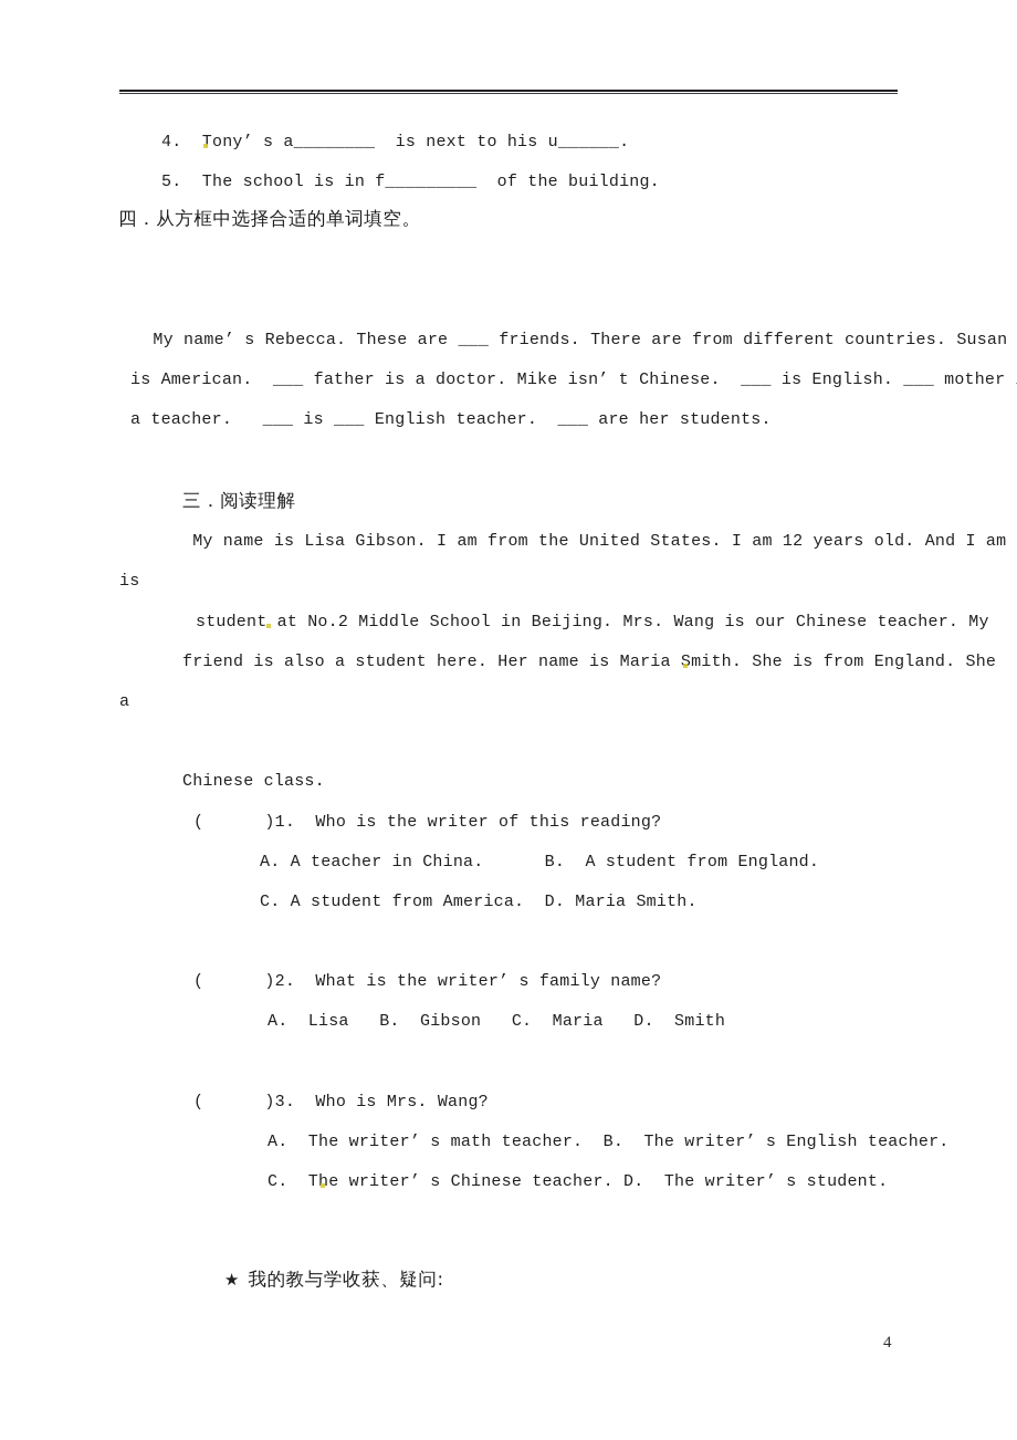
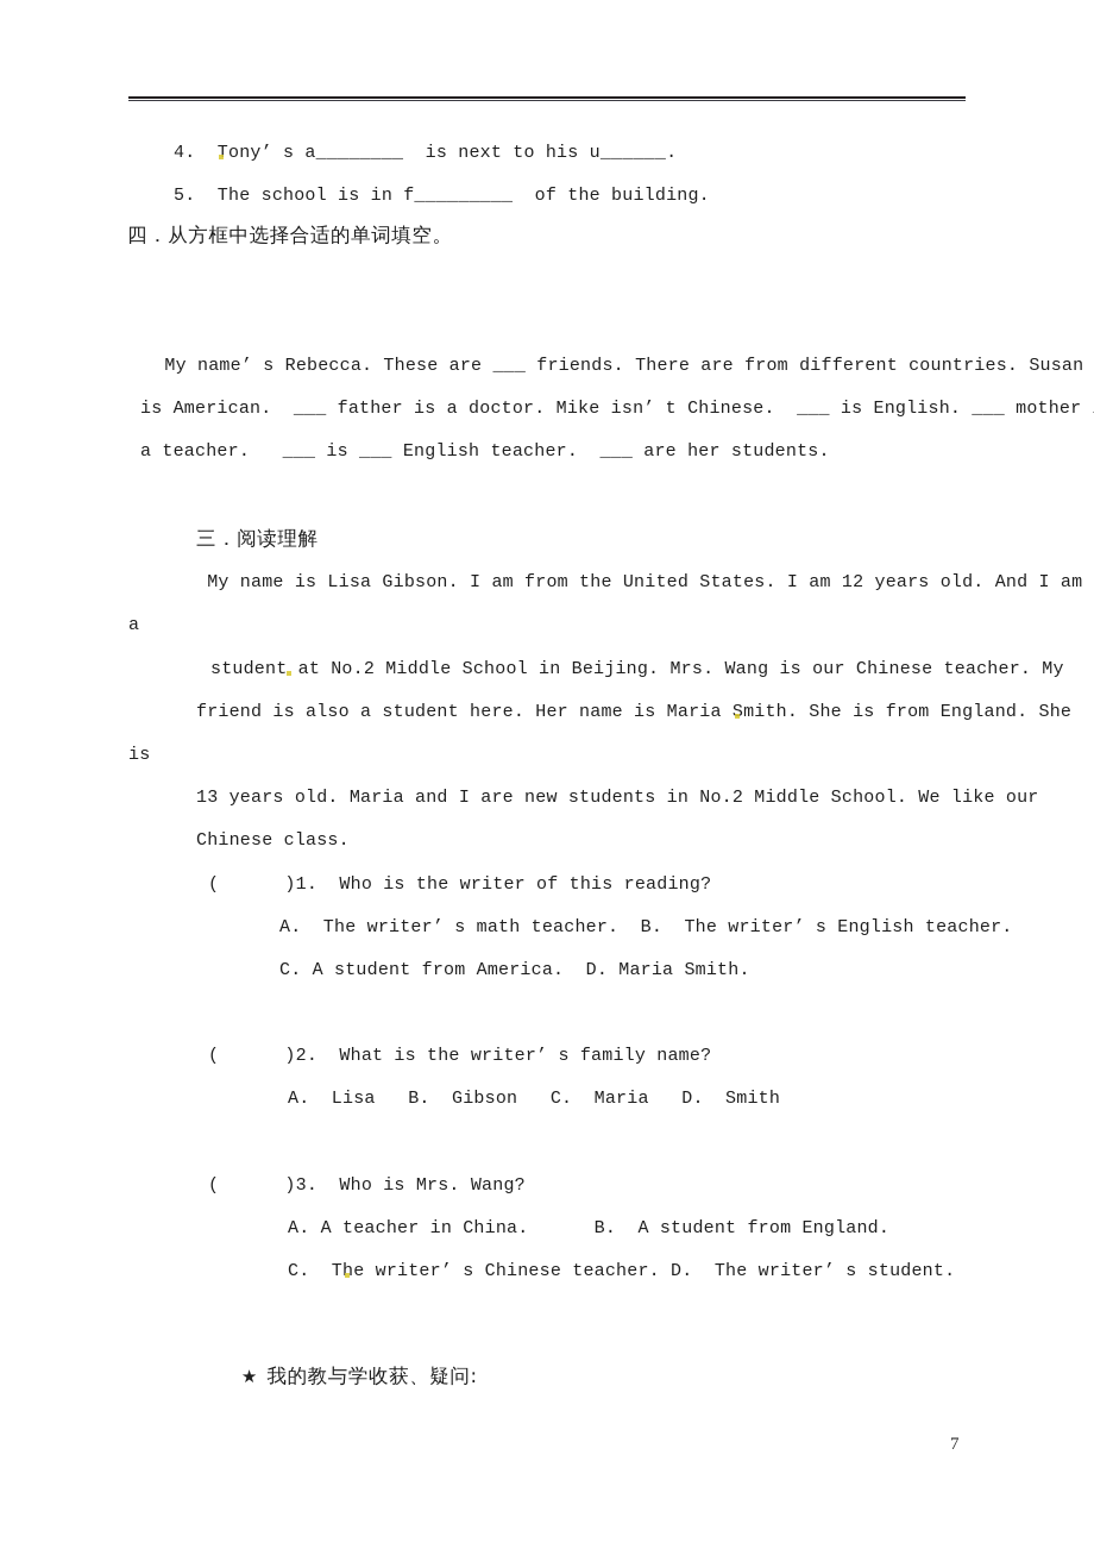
  4. Tony’ s a________ is next to his u______.
  5. The school is in f_________ of the building.
  四．从方框中选择合适的单词填空。
  My name’ s Rebecca. These are ___ friends. There are from different countries. Susan
  is American. ___ father is a doctor. Mike isn’ t Chinese. ___ is English. ___ mother
  a teacher. ___ is ___ English teacher. ___ are her students.
  三．阅读理解
  My name is Lisa Gibson. I am from the United States. I am 12 years old. And I am
- is
+ a
  student at No.2 Middle School in Beijing. Mrs. Wang is our Chinese teacher. My
  friend is also a student here. Her name is Maria Smith. She is from England. She
- a
+ is
+ 13 years old. Maria and I are new students in No.2 Middle School. We like our
  Chinese class.
  ( )1. Who is the writer of this reading?
- A. A teacher in China. B. A student from England.
+ A. The writer’ s math teacher. B. The writer’ s English teacher.
  C. A student from America. D. Maria Smith.
  ( )2. What is the writer’ s family name?
  A. Lisa B. Gibson C. Maria D. Smith
  ( )3. Who is Mrs. Wang?
- A. The writer’ s math teacher. B. The writer’ s English teacher.
+ A. A teacher in China. B. A student from England.
  C. The writer’ s Chinese teacher. D. The writer’ s student.
  ★ 我的教与学收获、疑问:
- 4
+ 7
